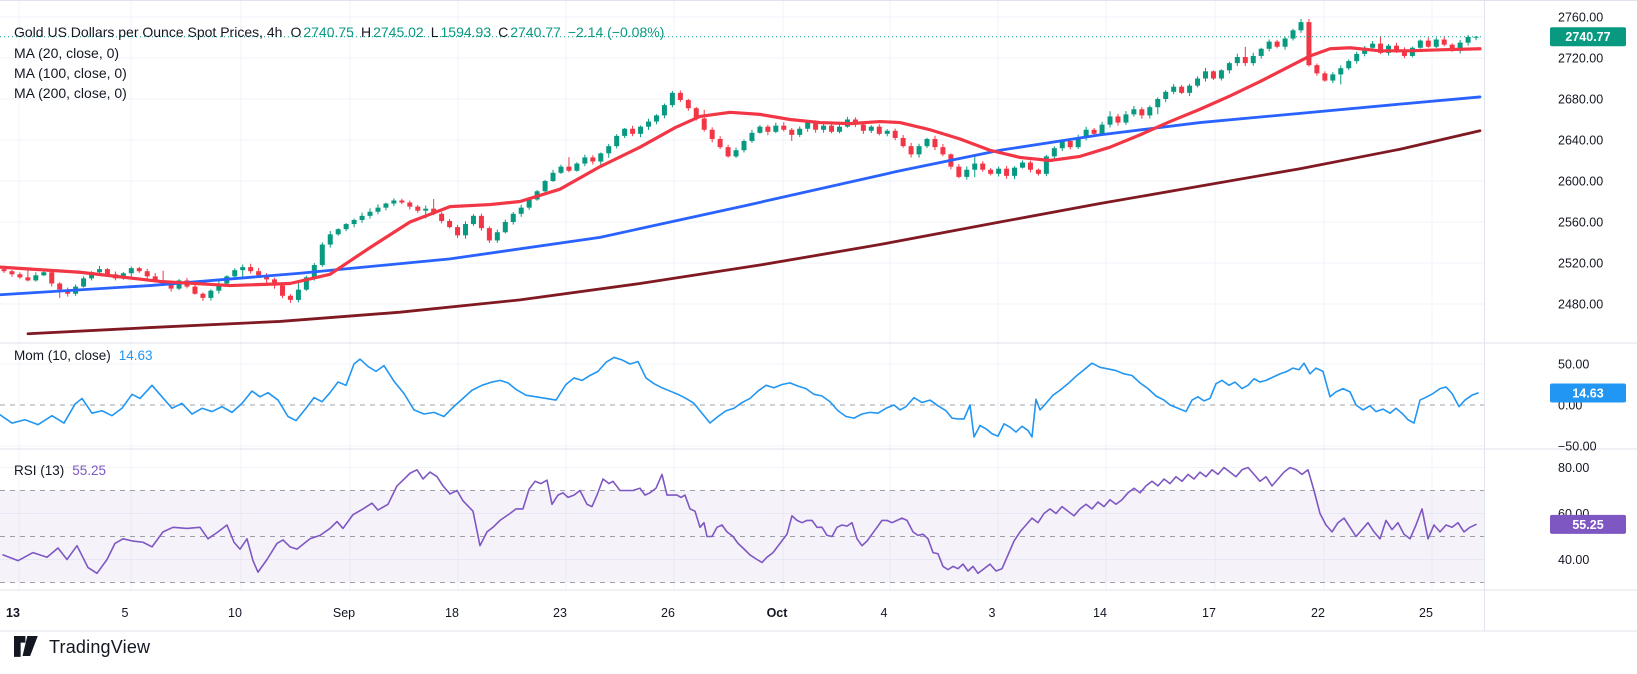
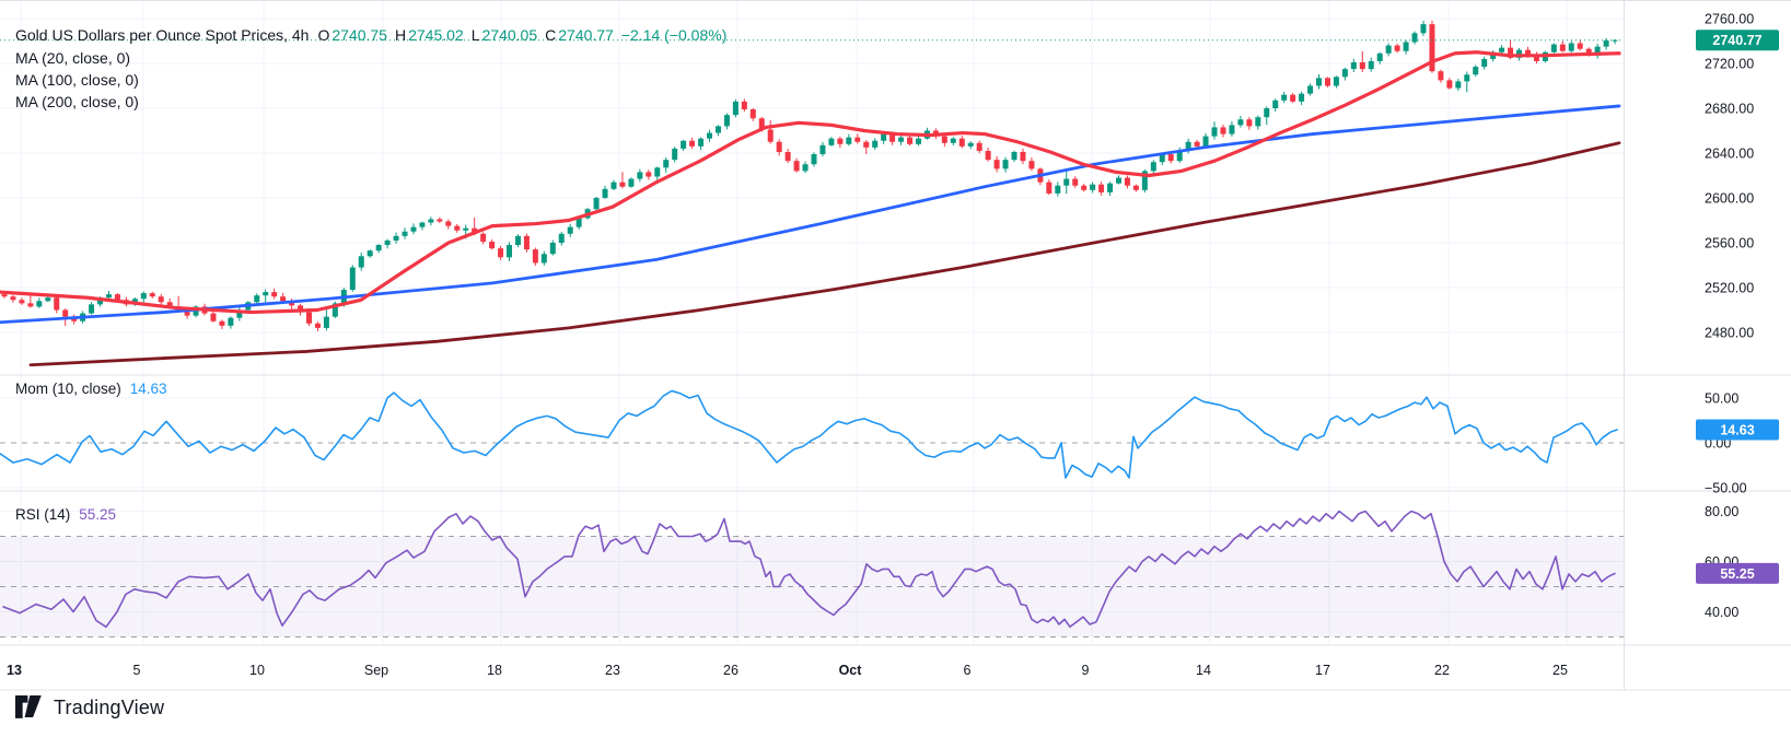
  2760.00
  2720.00
  2680.00
  2640.00
  2600.00
  2560.00
  2520.00
  2480.00
  50.00
  0.00
  −50.00
  80.00
  60.00
  40.00
  2740.77
  14.63
  55.25
  13
  5
  10
  Sep
  18
  23
  26
  Oct
- 4
+ 6
- 3
+ 9
  14
  17
  22
  25
  Gold US Dollars per Ounce Spot Prices, 4h
  O
  2740.75
  H
  2745.02
  L
- 1594.93
+ 2740.05
  C
  2740.77
  −2.14 (−0.08%)
  MA (20, close, 0)
  MA (100, close, 0)
  MA (200, close, 0)
  Mom (10, close)
  14.63
- RSI (13)
+ RSI (14)
  55.25
  TradingView
